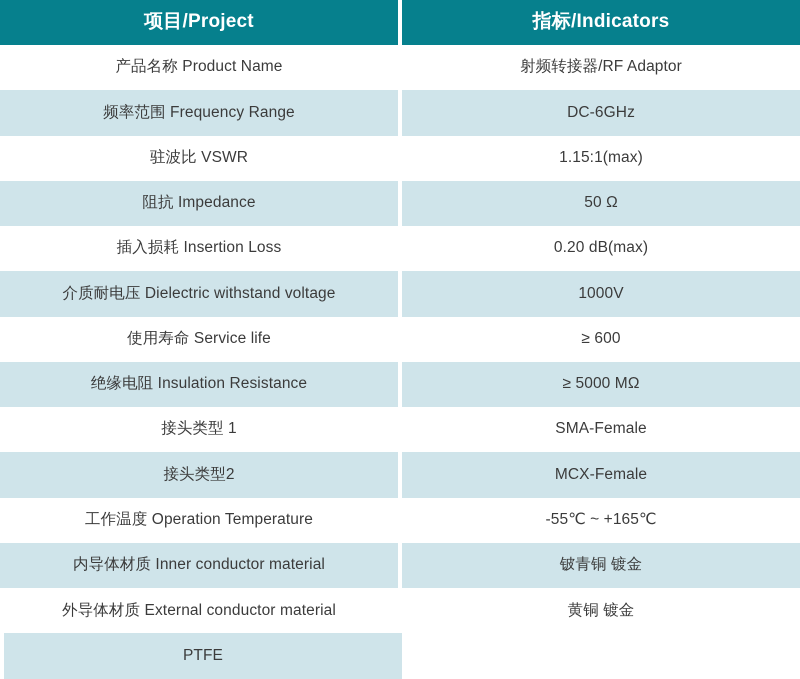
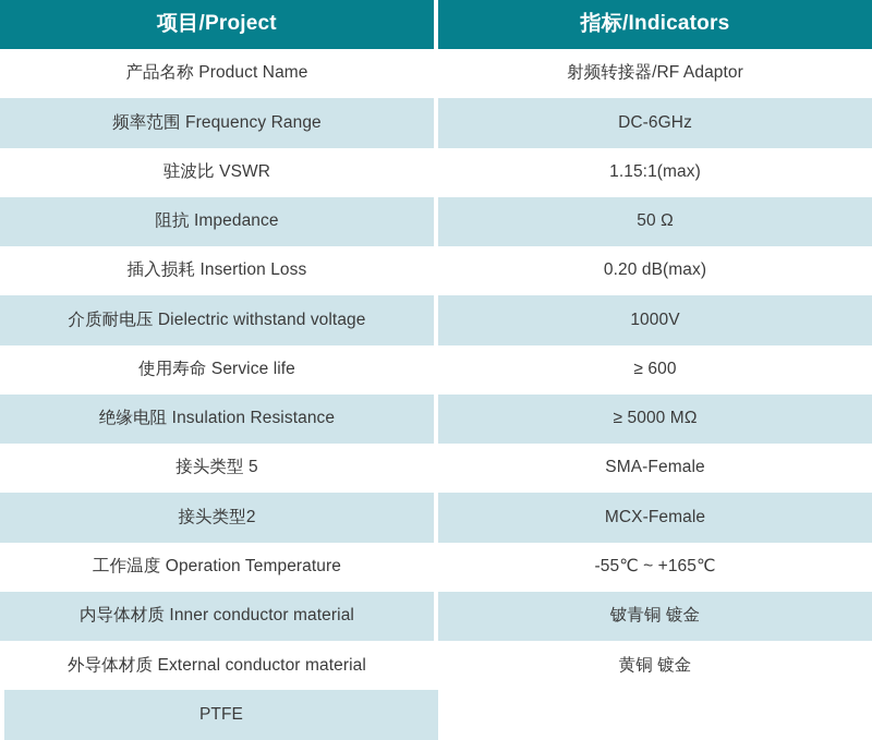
  项目/Project
  指标/Indicators
  产品名称 Product Name
  射频转接器/RF Adaptor
  频率范围 Frequency Range
  DC-6GHz
  驻波比 VSWR
  1.15:1(max)
  阻抗 Impedance
  50 Ω
  插入损耗 Insertion Loss
  0.20 dB(max)
  介质耐电压 Dielectric withstand voltage
  1000V
  使用寿命 Service life
  ≥ 600
  绝缘电阻 Insulation Resistance
  ≥ 5000 MΩ
- 接头类型 1
+ 接头类型 5
  SMA-Female
  接头类型2
  MCX-Female
  工作温度 Operation Temperature
  -55℃ ~ +165℃
  内导体材质 Inner conductor material
  铍青铜 镀金
  外导体材质 External conductor material
  黄铜 镀金
  PTFE
